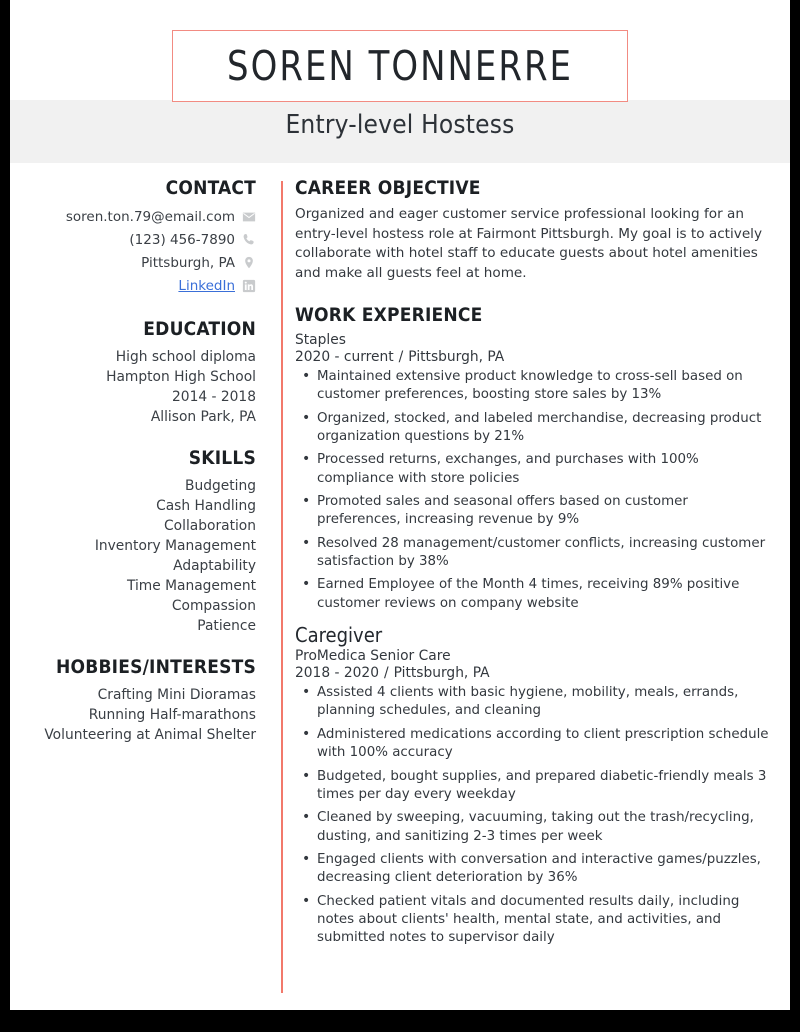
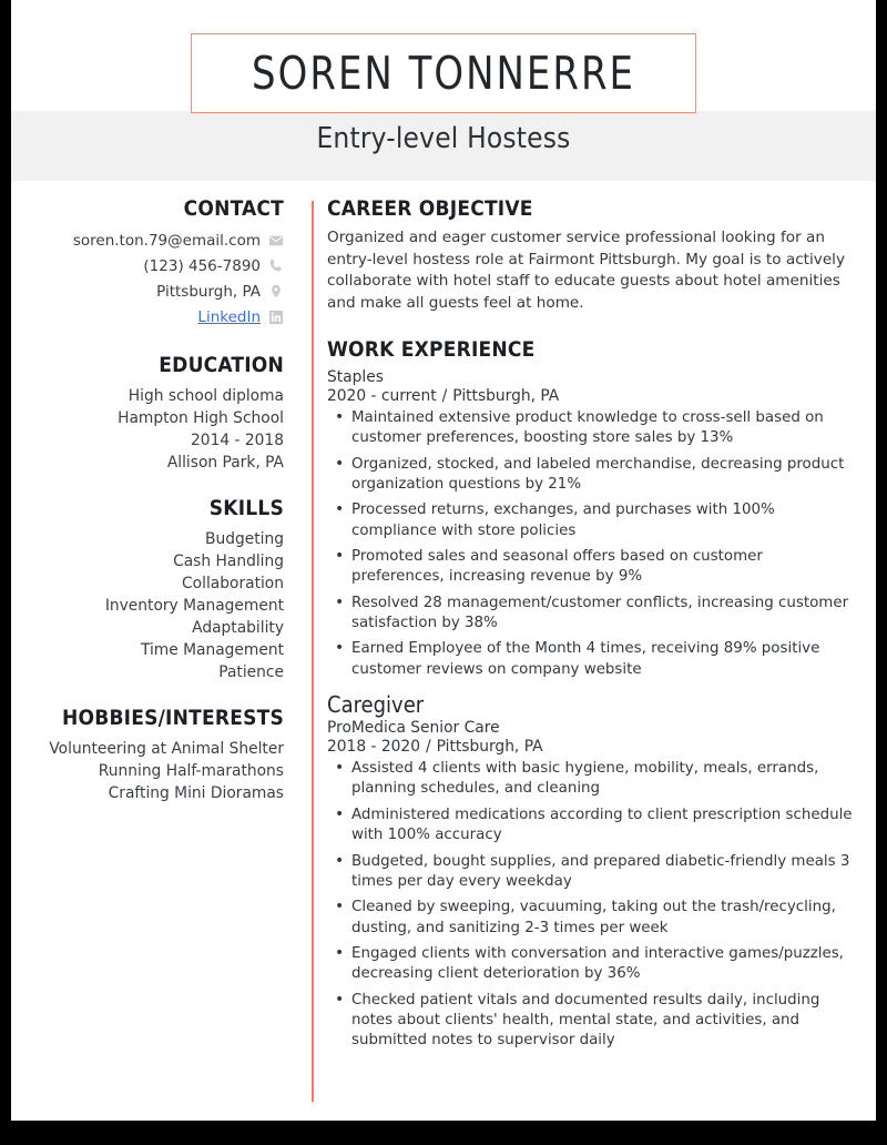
  SOREN TONNERRE
  Entry-level Hostess
  CONTACT
  soren.ton.79@email.com
  (123) 456-7890
  Pittsburgh, PA
  LinkedIn
  EDUCATION
  High school diploma
  Hampton High School
  2014 - 2018
  Allison Park, PA
  SKILLS
  Budgeting
  Cash Handling
  Collaboration
  Inventory Management
  Adaptability
  Time Management
- Compassion
  Patience
  HOBBIES/INTERESTS
- Crafting Mini Dioramas
+ Volunteering at Animal Shelter
  Running Half-marathons
- Volunteering at Animal Shelter
+ Crafting Mini Dioramas
  CAREER OBJECTIVE
  Organized and eager customer service professional looking for an entry-level hostess role at Fairmont Pittsburgh. My goal is to actively collaborate with hotel staff to educate guests about hotel amenities and make all guests feel at home.
  WORK EXPERIENCE
  Staples
  2020 - current / Pittsburgh, PA
  Maintained extensive product knowledge to cross-sell based on customer preferences, boosting store sales by 13%
  Organized, stocked, and labeled merchandise, decreasing product organization questions by 21%
  Processed returns, exchanges, and purchases with 100% compliance with store policies
  Promoted sales and seasonal offers based on customer preferences, increasing revenue by 9%
  Resolved 28 management/customer conflicts, increasing customer satisfaction by 38%
  Earned Employee of the Month 4 times, receiving 89% positive customer reviews on company website
  Caregiver
  ProMedica Senior Care
  2018 - 2020 / Pittsburgh, PA
  Assisted 4 clients with basic hygiene, mobility, meals, errands, planning schedules, and cleaning
  Administered medications according to client prescription schedule with 100% accuracy
  Budgeted, bought supplies, and prepared diabetic-friendly meals 3 times per day every weekday
  Cleaned by sweeping, vacuuming, taking out the trash/recycling, dusting, and sanitizing 2-3 times per week
  Engaged clients with conversation and interactive games/puzzles, decreasing client deterioration by 36%
  Checked patient vitals and documented results daily, including notes about clients' health, mental state, and activities, and submitted notes to supervisor daily
